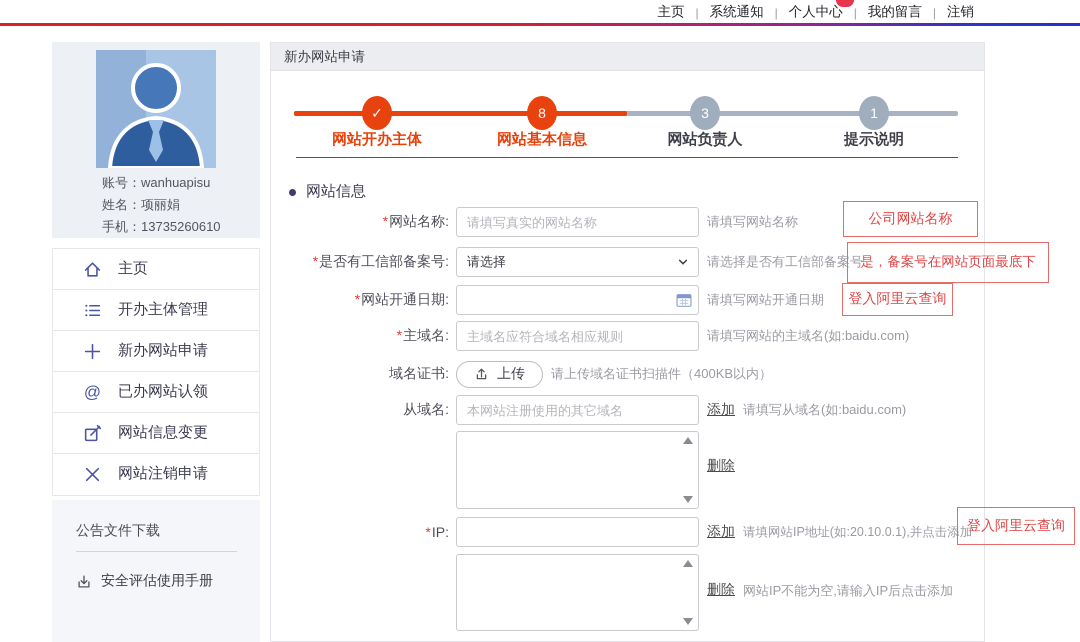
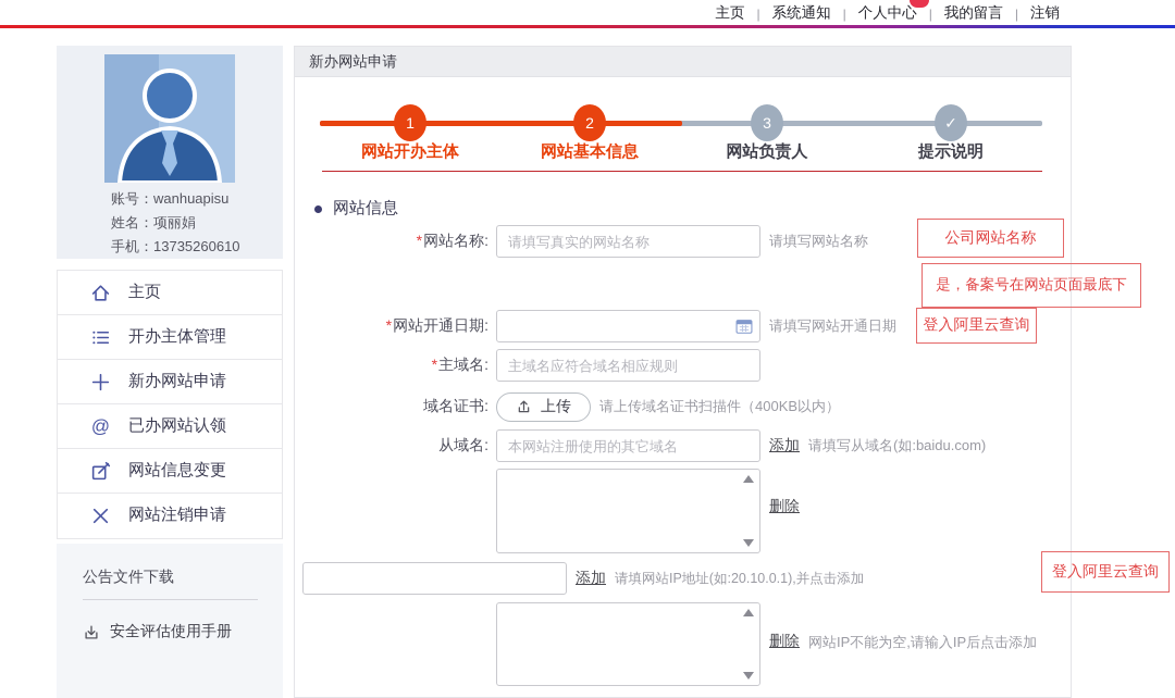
  主页
  |
  系统通知
  |
  个人中心
  |
  我的留言
  |
  注销
  账号：wanhuapisu
  姓名：项丽娟
  手机：13735260610
  主页
  开办主体管理
  新办网站申请
  @
  已办网站认领
  网站信息变更
  网站注销申请
  公告文件下载
  安全评估使用手册
  新办网站申请
- ✓
+ 1
- 8
+ 2
  3
- 1
+ ✓
  网站开办主体
  网站基本信息
  网站负责人
  提示说明
  网站信息
  *网站名称:
  请填写真实的网站名称
  请填写网站名称
- *是否有工信部备案号:
- 请选择
- 请选择是否有工信部备案号
  *网站开通日期:
  请填写网站开通日期
  *主域名:
  主域名应符合域名相应规则
- 请填写网站的主域名(如:baidu.com)
  域名证书:
  上传
  请上传域名证书扫描件（400KB以内）
  从域名:
  本网站注册使用的其它域名
  添加
  请填写从域名(如:baidu.com)
  删除
- *IP:
  添加
  请填网站IP地址(如:20.10.0.1),并点击添加
  删除
  网站IP不能为空,请输入IP后点击添加
  公司网站名称
  是，备案号在网站页面最底下
  登入阿里云查询
  登入阿里云查询
